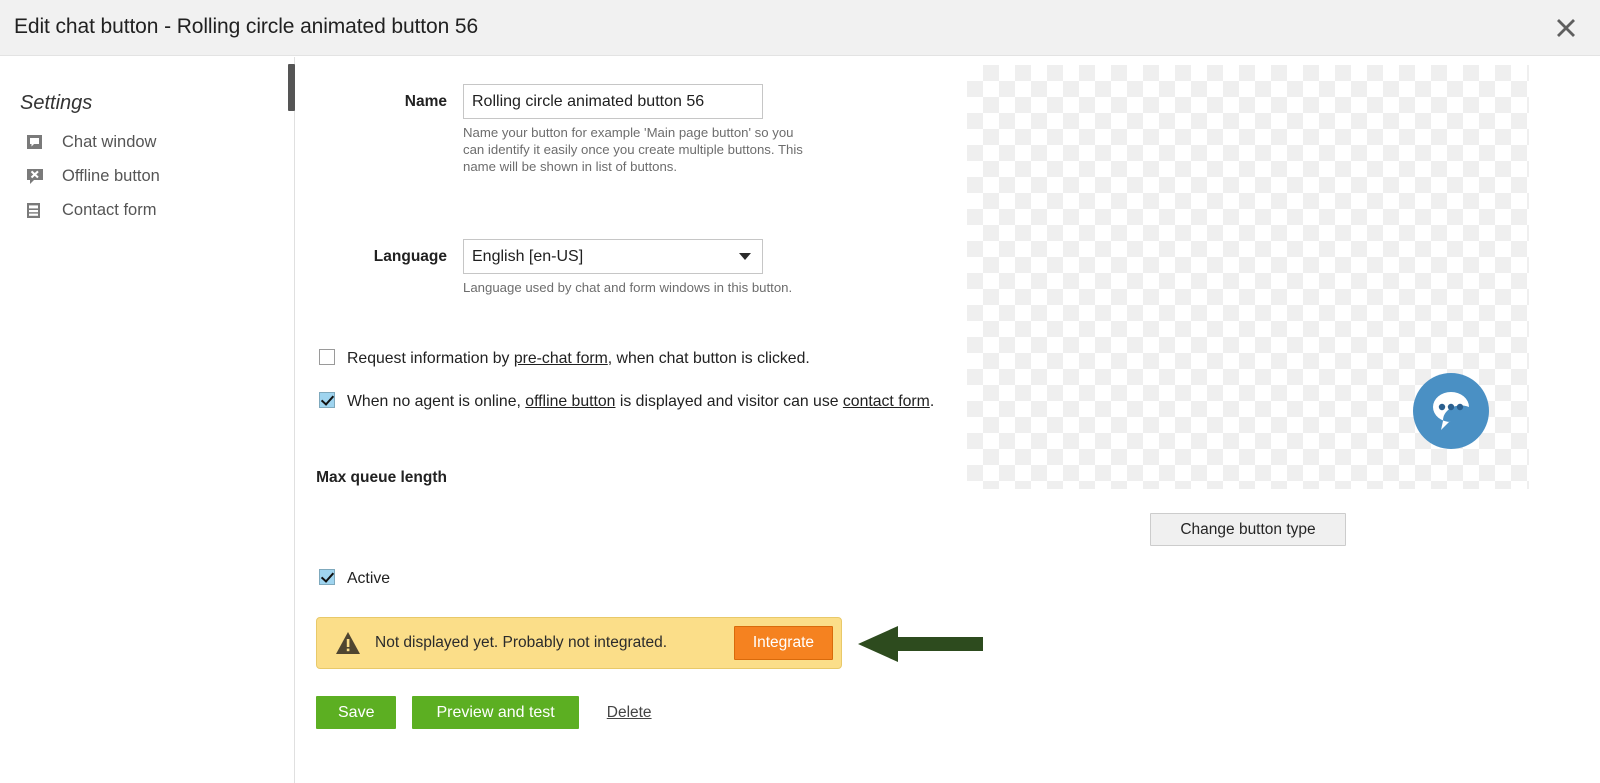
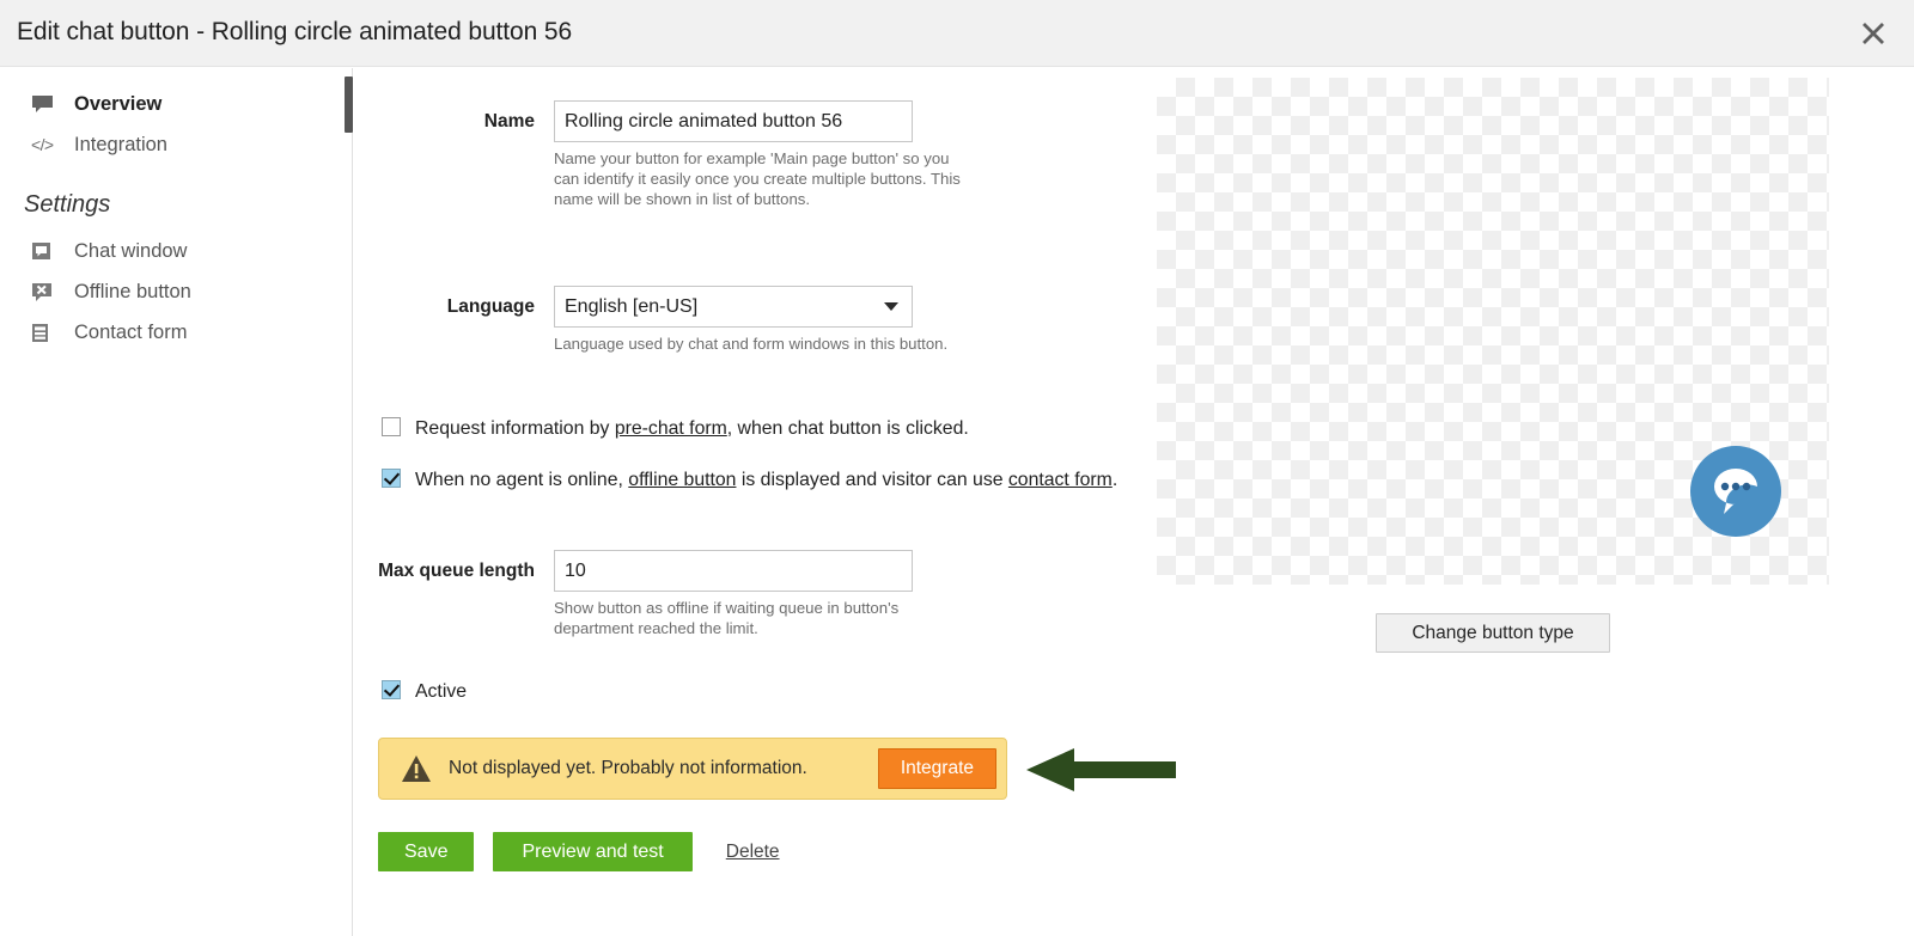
  Edit chat button - Rolling circle animated button 56
+ Overview
+ </>
+ Integration
  Settings
  Chat window
  Offline button
  Contact form
  Name
  Rolling circle animated button 56
  Name your button for example 'Main page button' so you can identify it easily once you create multiple buttons. This name will be shown in list of buttons.
  Language
  English [en-US]
  Language used by chat and form windows in this button.
  Request information by pre-chat form, when chat button is clicked.
  When no agent is online, offline button is displayed and visitor can use contact form.
  Max queue length
+ 10
+ Show button as offline if waiting queue in button's department reached the limit.
  Active
- Not displayed yet. Probably not integrated.
+ Not displayed yet. Probably not information.
  Integrate
  Save
  Preview and test
  Delete
  Change button type
